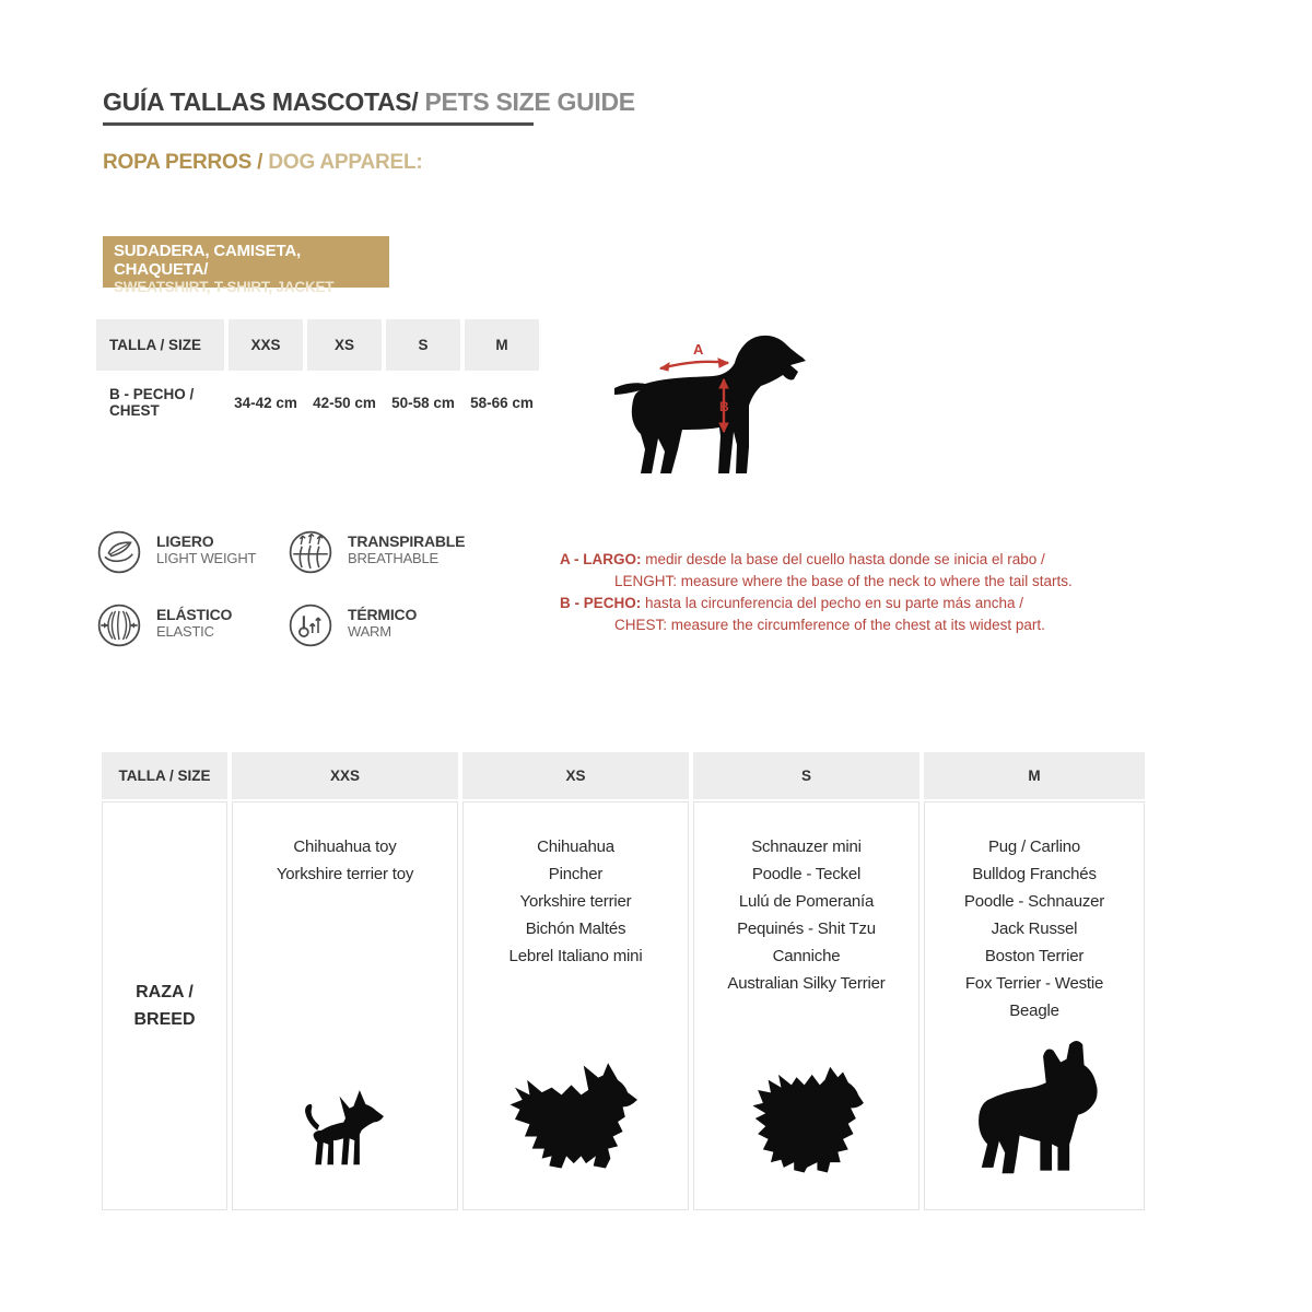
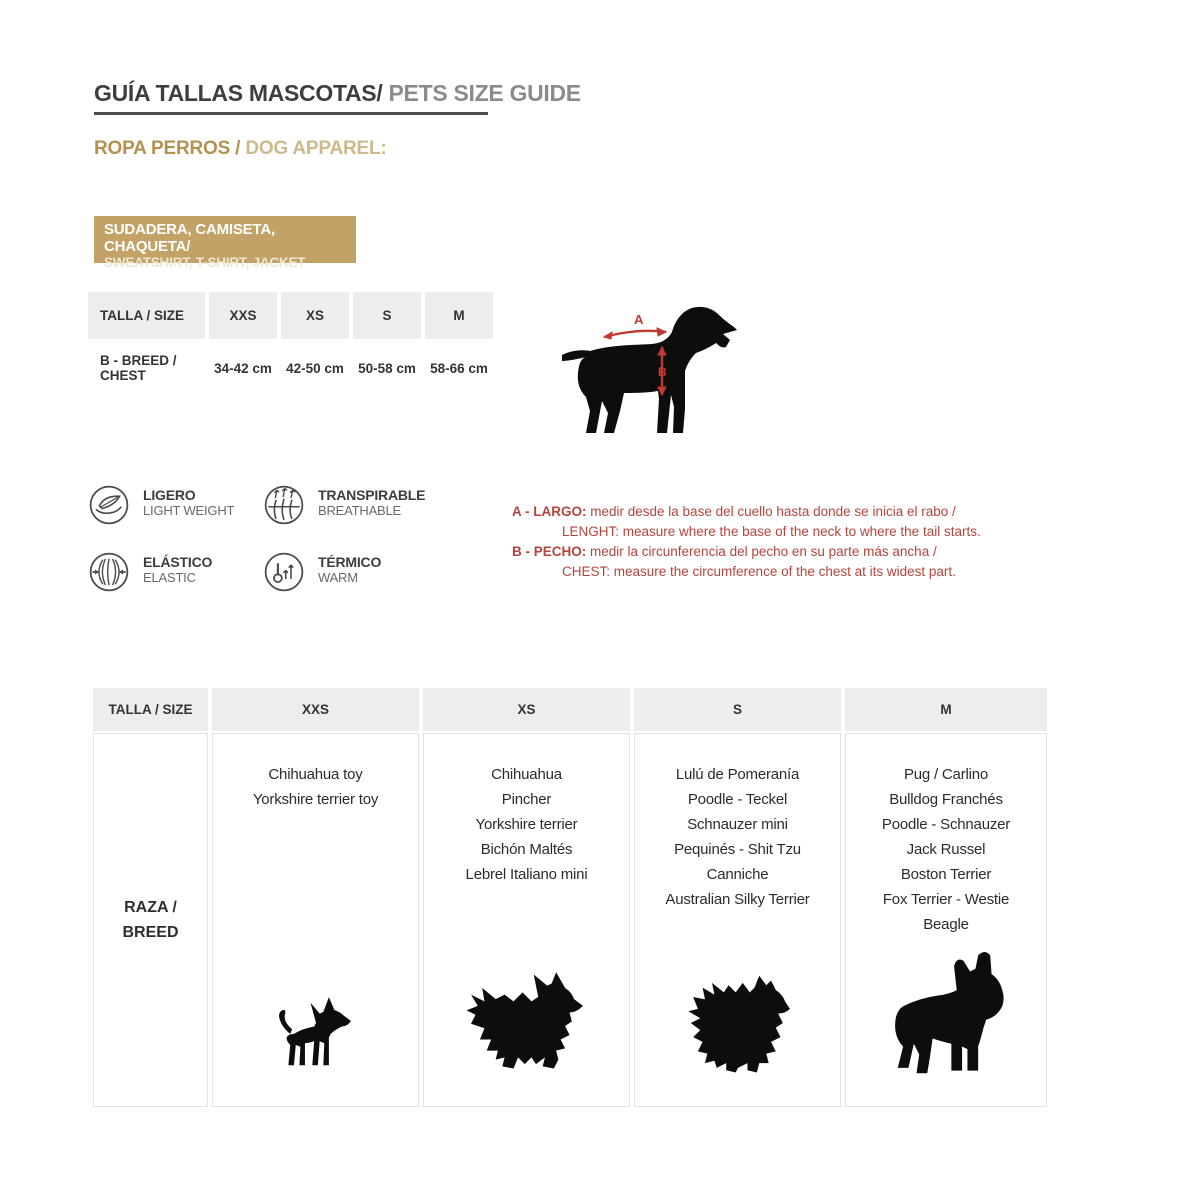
  GUÍA TALLAS MASCOTAS/ PETS SIZE GUIDE
  ROPA PERROS / DOG APPAREL:
  SUDADERA, CAMISETA, CHAQUETA/
  SWEATSHIRT, T-SHIRT, JACKET
  TALLA / SIZE
  XXS
  XS
  S
  M
- B - PECHO / CHEST
+ B - BREED / CHEST
  34-42 cm
  42-50 cm
  50-58 cm
  58-66 cm
  LIGERO
  LIGHT WEIGHT
  TRANSPIRABLE
  BREATHABLE
  ELÁSTICO
  ELASTIC
  TÉRMICO
  WARM
  A - LARGO: medir desde la base del cuello hasta donde se inicia el rabo /
  LENGHT: measure where the base of the neck to where the tail starts.
- B - PECHO: hasta la circunferencia del pecho en su parte más ancha /
+ B - PECHO: medir la circunferencia del pecho en su parte más ancha /
  CHEST: measure the circumference of the chest at its widest part.
  A
  B
  TALLA / SIZE
  XXS
  XS
  S
  M
  RAZA /
  BREED
  Chihuahua toy
  Yorkshire terrier toy
  Chihuahua
  Pincher
  Yorkshire terrier
  Bichón Maltés
  Lebrel Italiano mini
- Schnauzer mini
+ Lulú de Pomeranía
  Poodle - Teckel
- Lulú de Pomeranía
+ Schnauzer mini
  Pequinés - Shit Tzu
  Canniche
  Australian Silky Terrier
  Pug / Carlino
  Bulldog Franchés
  Poodle - Schnauzer
  Jack Russel
  Boston Terrier
  Fox Terrier - Westie
  Beagle
